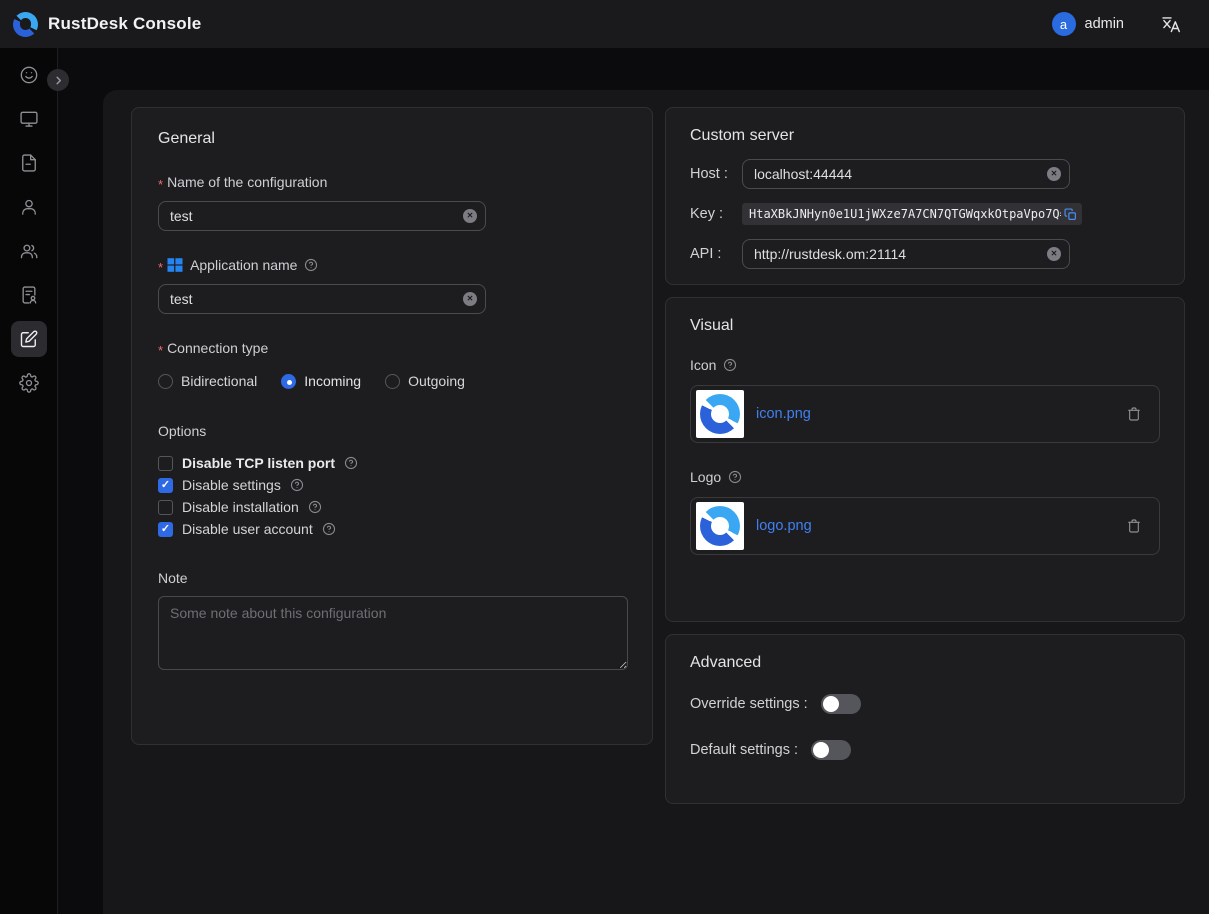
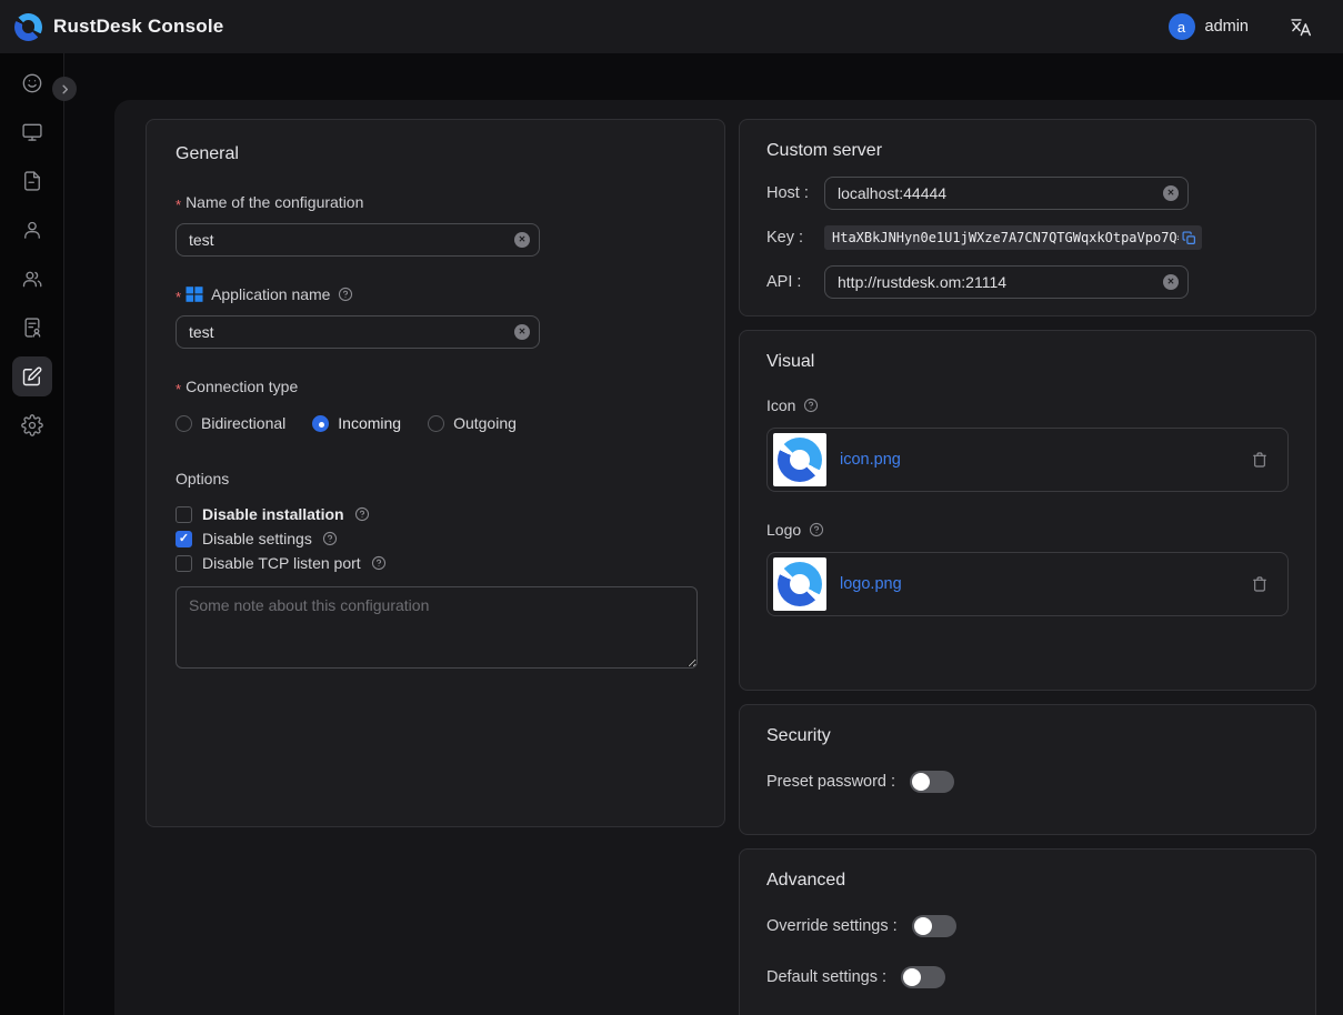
  RustDesk Console
  a
  admin
  General
  *
  Name of the configuration
  test
  ✕
  *
  Application name
  test
  ✕
  *
  Connection type
  Bidirectional
  Incoming
  Outgoing
  Options
- Disable TCP listen port
+ Disable installation
  Disable settings
- Disable installation
+ Disable TCP listen port
- Disable user account
- Note
  Some note about this configuration
  Custom server
  Host :
  localhost:44444
  ✕
  Key :
  HtaXBkJNHyn0e1U1jWXze7A7CN7QTGWqxkOtpaVpo7Q
  API :
  http://rustdesk.om:21114
  ✕
  Visual
  Icon
  icon.png
  Logo
  logo.png
+ Security
+ Preset password :
  Advanced
  Override settings :
  Default settings :
